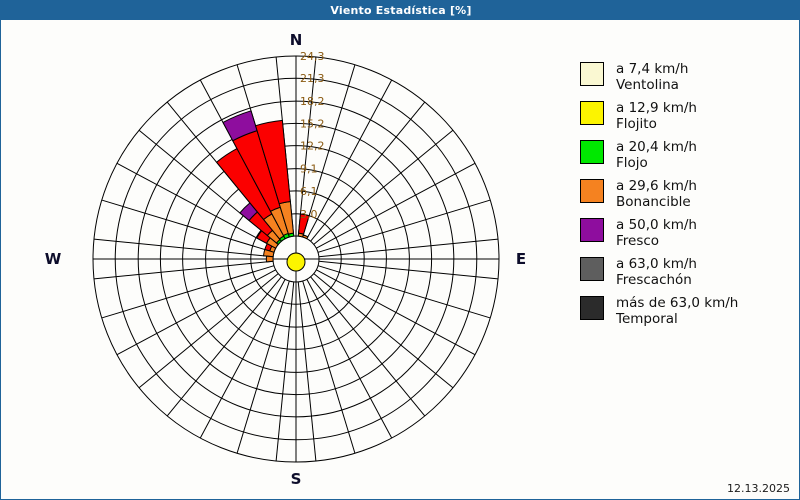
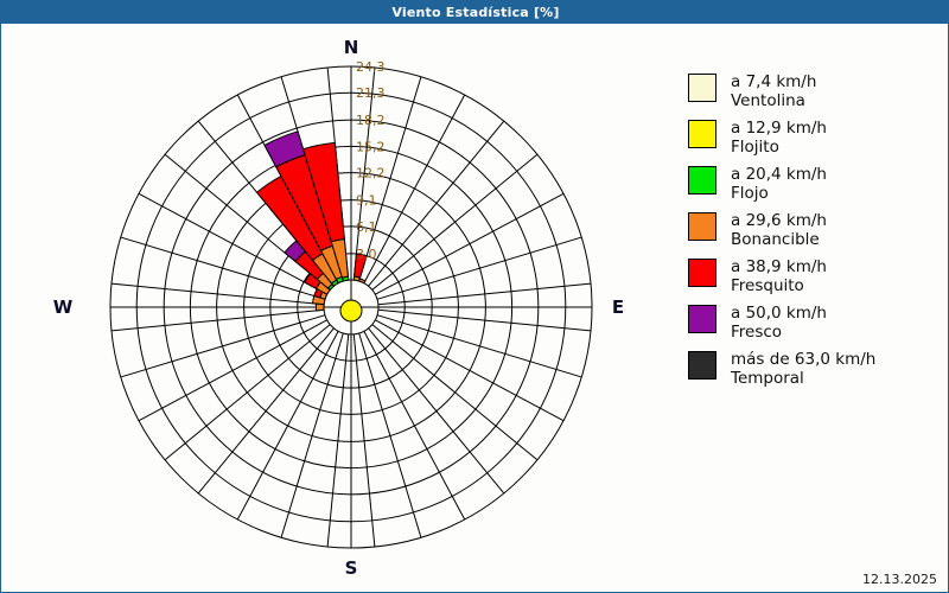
  Viento Estadística [%]
  3,0
  6,1
  9,1
  12,2
  15,2
  18,2
  21,3
  24,3
  a 7,4 km/h
  Ventolina
  a 12,9 km/h
  Flojito
  a 20,4 km/h
  Flojo
  a 29,6 km/h
  Bonancible
+ a 38,9 km/h
+ Fresquito
  a 50,0 km/h
  Fresco
- a 63,0 km/h
- Frescachón
  más de 63,0 km/h
  Temporal
  12.13.2025
  N
  S
  W
  E
